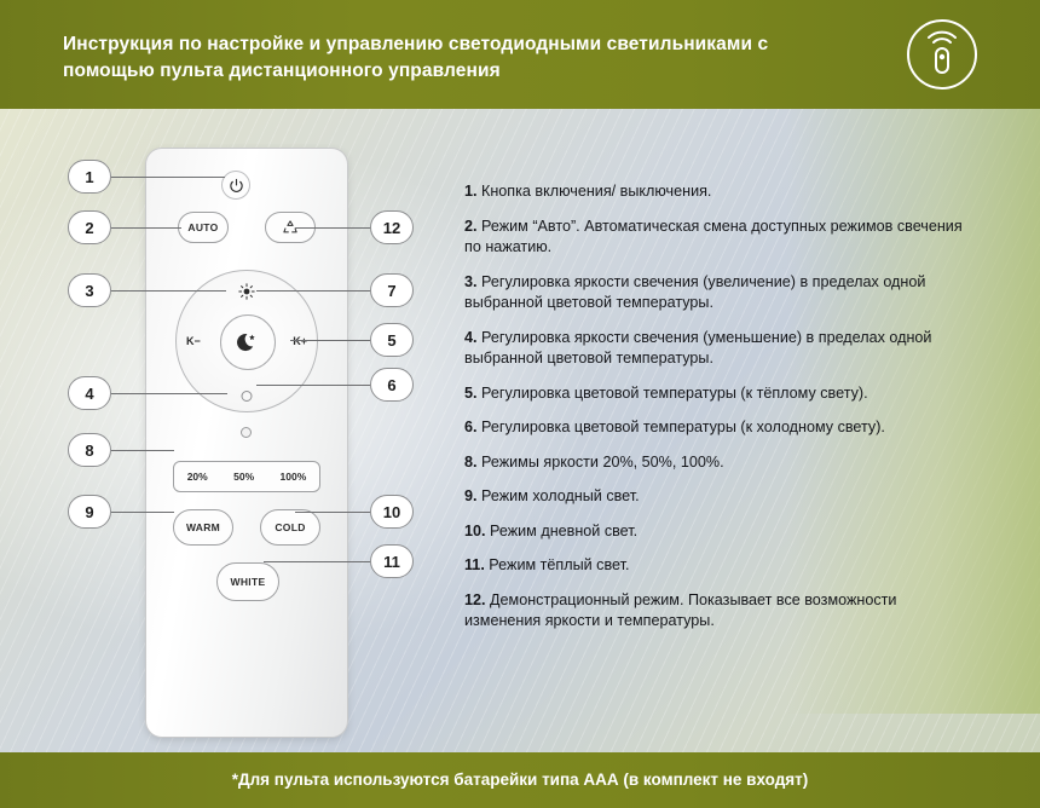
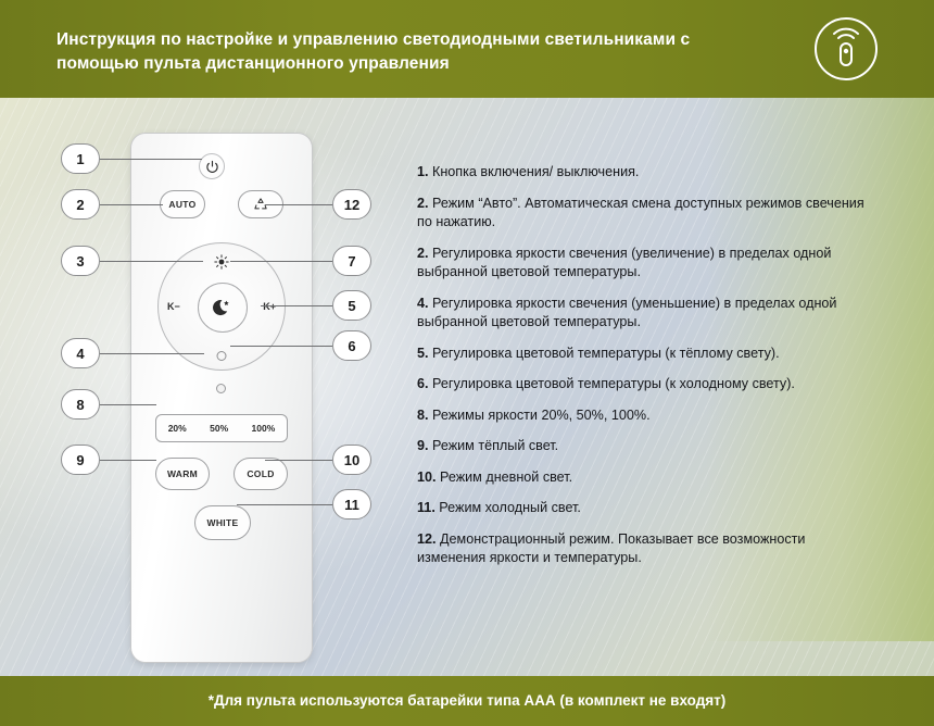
  Инструкция по настройке и управлению светодиодными светильниками с помощью пульта дистанционного управления
  AUTO
  K−
  K+
  20%
  50%
  100%
  WARM
  COLD
  WHITE
  1
  2
  3
  4
  8
  9
  12
  7
  5
  6
  10
  11
  1. Кнопка включения/ выключения.
  2. Режим “Авто”. Автоматическая смена доступных режимов свечения по нажатию.
- 3. Регулировка яркости свечения (увеличение) в пределах одной выбранной цветовой температуры.
+ 2. Регулировка яркости свечения (увеличение) в пределах одной выбранной цветовой температуры.
  4. Регулировка яркости свечения (уменьшение) в пределах одной выбранной цветовой температуры.
  5. Регулировка цветовой температуры (к тёплому свету).
  6. Регулировка цветовой температуры (к холодному свету).
  8. Режимы яркости 20%, 50%, 100%.
- 9. Режим холодный свет.
+ 9. Режим тёплый свет.
  10. Режим дневной свет.
- 11. Режим тёплый свет.
+ 11. Режим холодный свет.
  12. Демонстрационный режим. Показывает все возможности изменения яркости и температуры.
  *Для пульта используются батарейки типа ААА (в комплект не входят)
